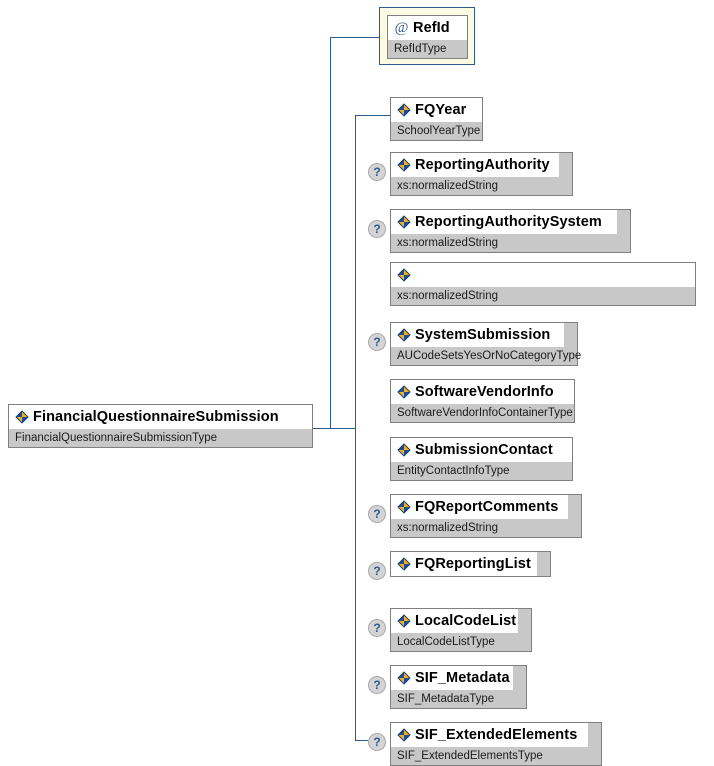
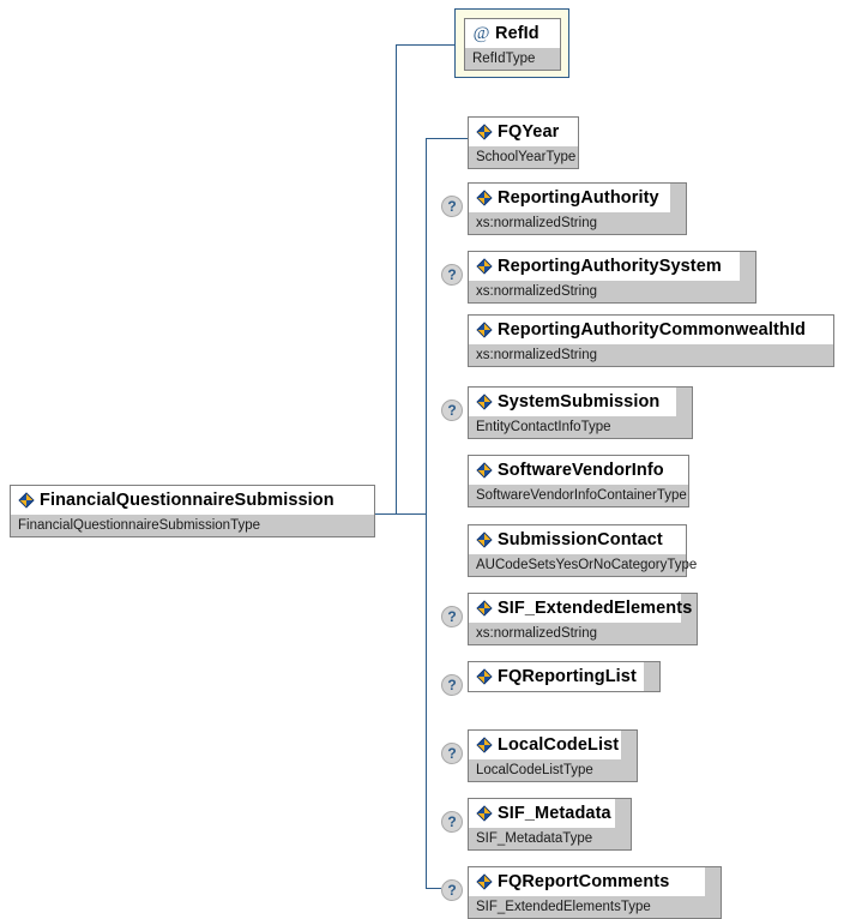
  FinancialQuestionnaireSubmission
  FinancialQuestionnaireSubmissionType
  @
  RefId
  RefIdType
  FQYear
  SchoolYearType
  ReportingAuthority
  xs:normalizedString
  ?
  ReportingAuthoritySystem
  xs:normalizedString
  ?
+ ReportingAuthorityCommonwealthId
  xs:normalizedString
  SystemSubmission
- AUCodeSetsYesOrNoCategoryType
+ EntityContactInfoType
  ?
  SoftwareVendorInfo
  SoftwareVendorInfoContainerType
  SubmissionContact
- EntityContactInfoType
+ AUCodeSetsYesOrNoCategoryType
- FQReportComments
+ SIF_ExtendedElements
  xs:normalizedString
  ?
  FQReportingList
  ?
  LocalCodeList
  LocalCodeListType
  ?
  SIF_Metadata
  SIF_MetadataType
  ?
- SIF_ExtendedElements
+ FQReportComments
  SIF_ExtendedElementsType
  ?
